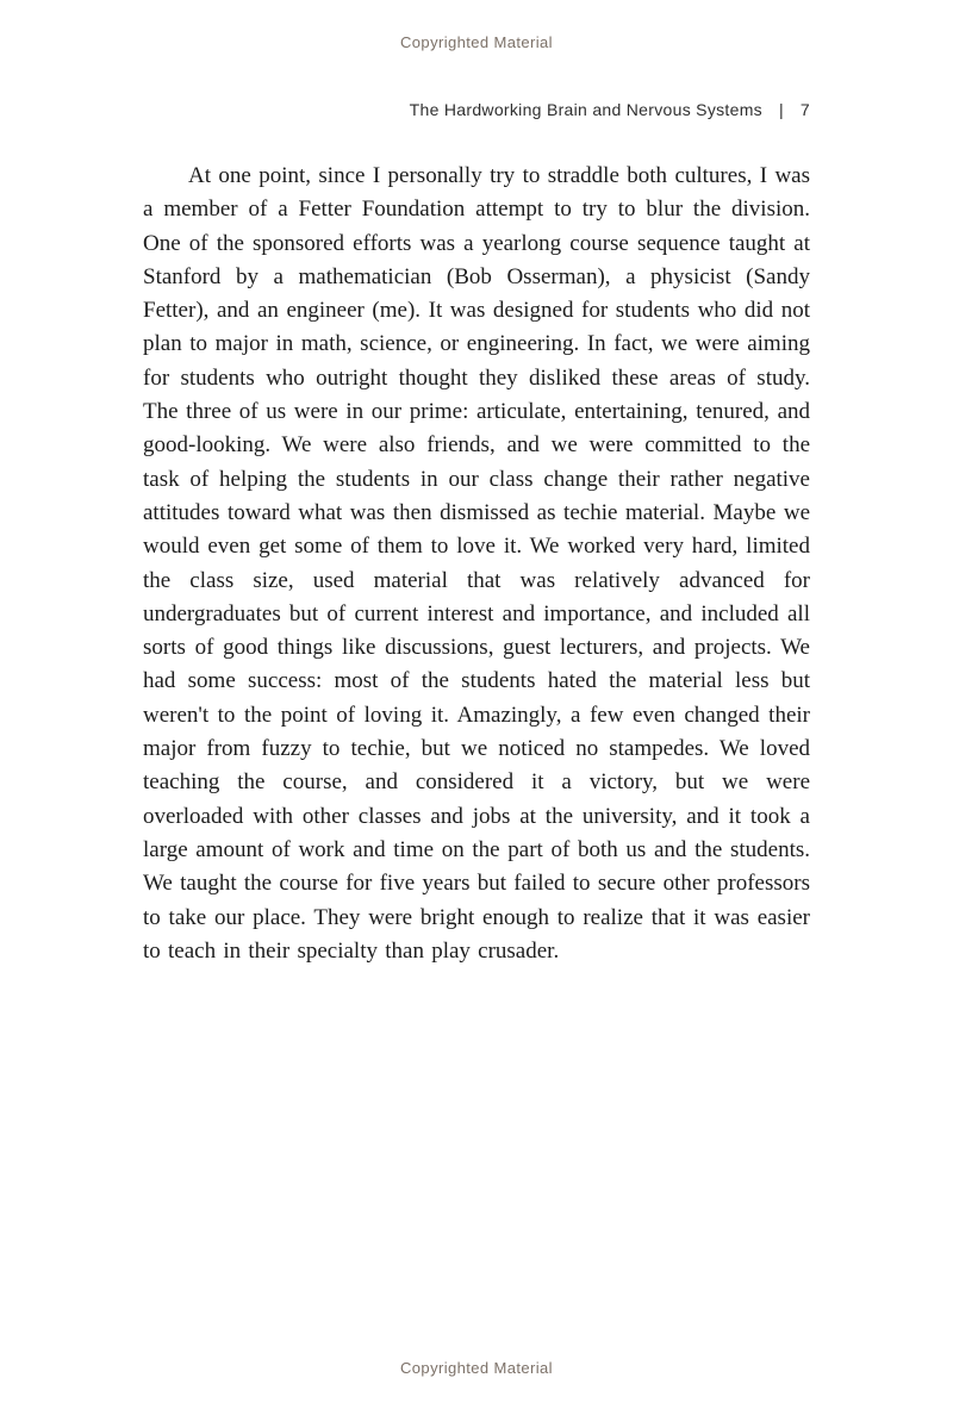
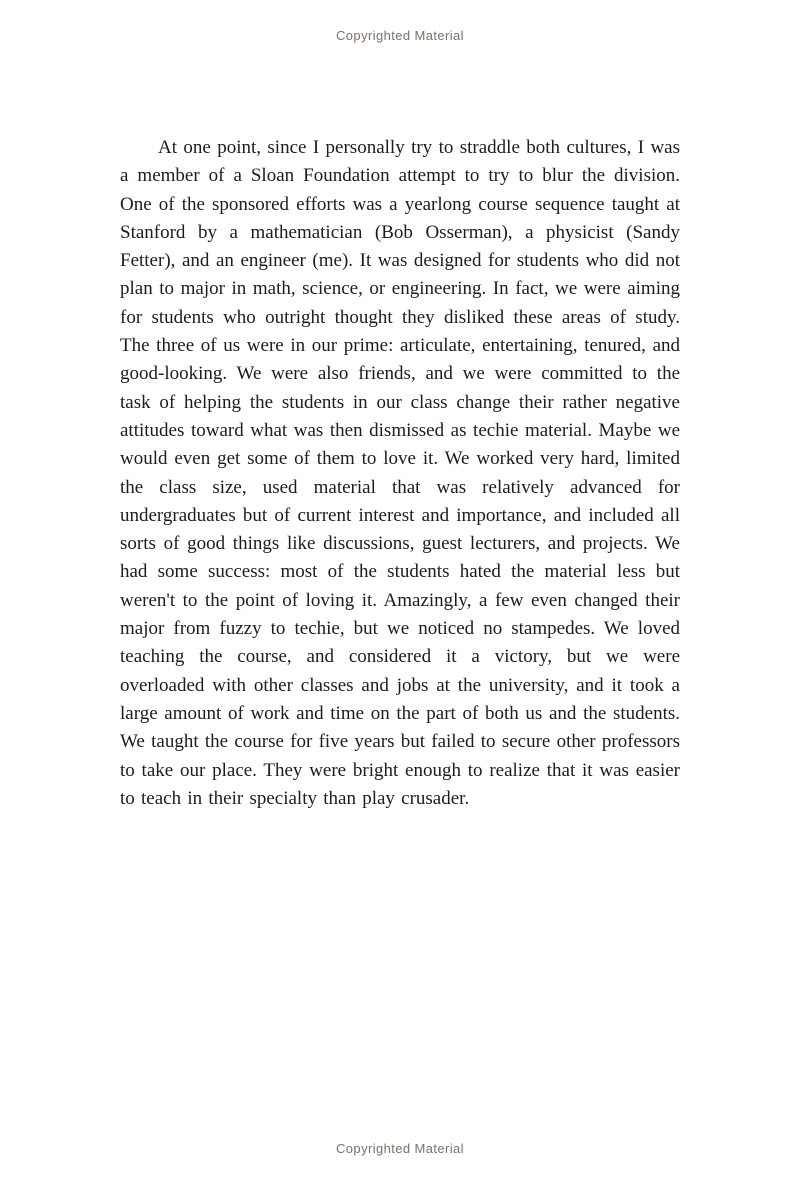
  Copyrighted Material
- The Hardworking Brain and Nervous Systems | 7
- At one point, since I personally try to straddle both cultures, I was a member of a Fetter Foundation attempt to try to blur the division. One of the sponsored efforts was a yearlong course sequence taught at Stanford by a mathematician (Bob Osserman), a physicist (Sandy Fetter), and an engineer (me). It was designed for students who did not plan to major in math, science, or engineering. In fact, we were aiming for students who outright thought they disliked these areas of study. The three of us were in our prime: articulate, entertaining, tenured, and good-looking. We were also friends, and we were committed to the task of helping the students in our class change their rather negative attitudes toward what was then dismissed as techie material. Maybe we would even get some of them to love it. We worked very hard, limited the class size, used material that was relatively advanced for undergraduates but of current interest and importance, and included all sorts of good things like discussions, guest lecturers, and projects. We had some success: most of the students hated the material less but weren't to the point of loving it. Amazingly, a few even changed their major from fuzzy to techie, but we noticed no stampedes. We loved teaching the course, and considered it a victory, but we were overloaded with other classes and jobs at the university, and it took a large amount of work and time on the part of both us and the students. We taught the course for five years but failed to secure other professors to take our place. They were bright enough to realize that it was easier to teach in their specialty than play crusader.
+ At one point, since I personally try to straddle both cultures, I was a member of a Sloan Foundation attempt to try to blur the division. One of the sponsored efforts was a yearlong course sequence taught at Stanford by a mathematician (Bob Osserman), a physicist (Sandy Fetter), and an engineer (me). It was designed for students who did not plan to major in math, science, or engineering. In fact, we were aiming for students who outright thought they disliked these areas of study. The three of us were in our prime: articulate, entertaining, tenured, and good-looking. We were also friends, and we were committed to the task of helping the students in our class change their rather negative attitudes toward what was then dismissed as techie material. Maybe we would even get some of them to love it. We worked very hard, limited the class size, used material that was relatively advanced for undergraduates but of current interest and importance, and included all sorts of good things like discussions, guest lecturers, and projects. We had some success: most of the students hated the material less but weren't to the point of loving it. Amazingly, a few even changed their major from fuzzy to techie, but we noticed no stampedes. We loved teaching the course, and considered it a victory, but we were overloaded with other classes and jobs at the university, and it took a large amount of work and time on the part of both us and the students. We taught the course for five years but failed to secure other professors to take our place. They were bright enough to realize that it was easier to teach in their specialty than play crusader.
  Copyrighted Material
